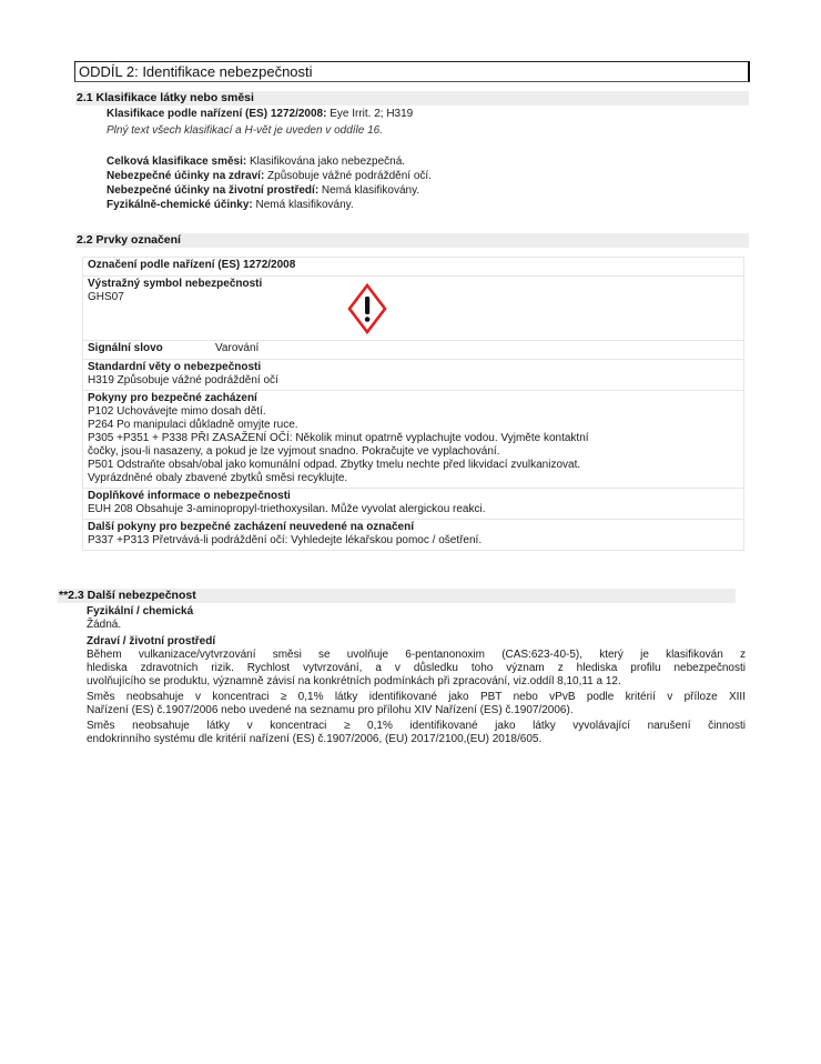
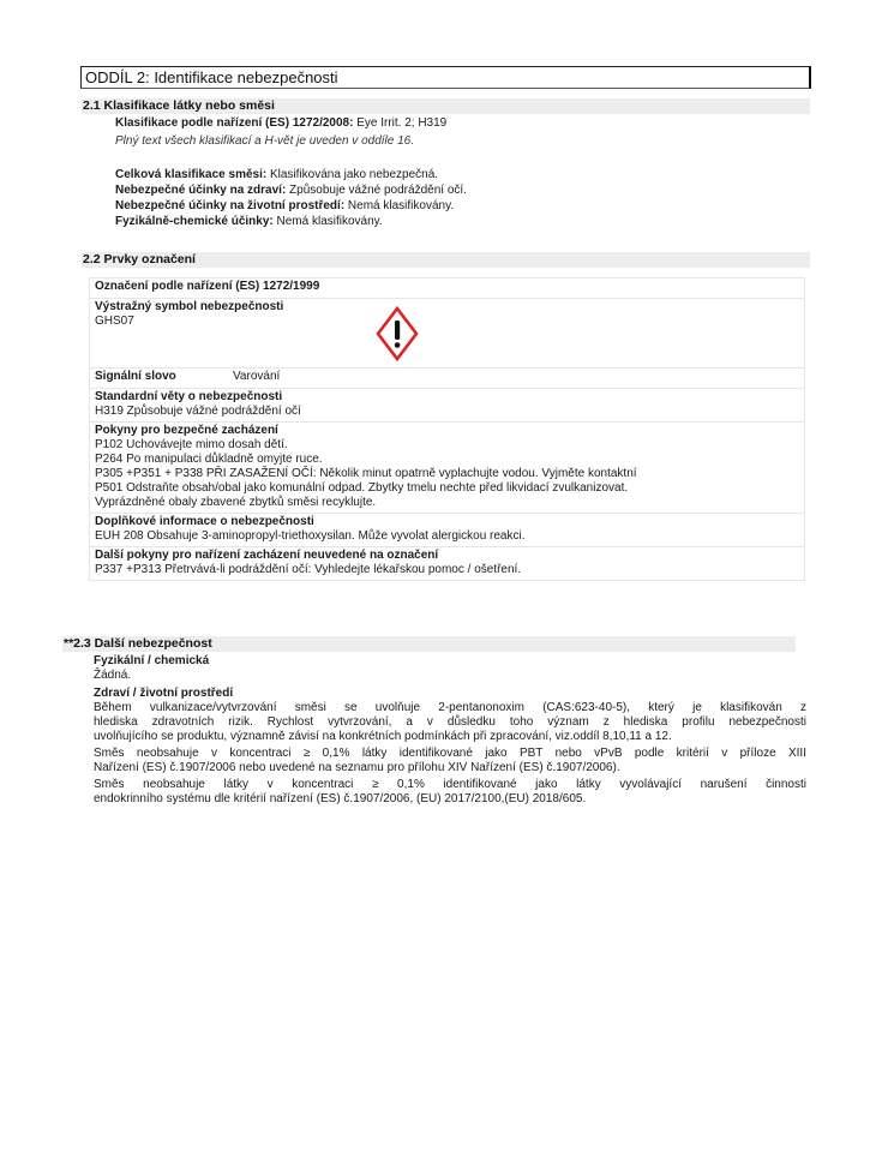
  ODDÍL 2: Identifikace nebezpečnosti
  2.1 Klasifikace látky nebo směsi
  Klasifikace podle nařízení (ES) 1272/2008: Eye Irrit. 2; H319
  Plný text všech klasifikací a H-vět je uveden v oddíle 16.
  Celková klasifikace směsi: Klasifikována jako nebezpečná.
  Nebezpečné účinky na zdraví: Způsobuje vážné podráždění očí.
  Nebezpečné účinky na životní prostředí: Nemá klasifikovány.
  Fyzikálně-chemické účinky: Nemá klasifikovány.
  2.2 Prvky označení
- Označení podle nařízení (ES) 1272/2008
+ Označení podle nařízení (ES) 1272/1999
  Výstražný symbol nebezpečnosti
  GHS07
  Signální slovo Varování
  Standardní věty o nebezpečnosti
  H319 Způsobuje vážné podráždění očí
  Pokyny pro bezpečné zacházení
  P102 Uchovávejte mimo dosah dětí.
  P264 Po manipulaci důkladně omyjte ruce.
  P305 +P351 + P338 PŘI ZASAŽENÍ OČÍ: Několik minut opatrně vyplachujte vodou. Vyjměte kontaktní
- čočky, jsou-li nasazeny, a pokud je lze vyjmout snadno. Pokračujte ve vyplachování.
  P501 Odstraňte obsah/obal jako komunální odpad. Zbytky tmelu nechte před likvidací zvulkanizovat.
  Vyprázdněné obaly zbavené zbytků směsi recyklujte.
  Doplňkové informace o nebezpečnosti
  EUH 208 Obsahuje 3-aminopropyl-triethoxysilan. Může vyvolat alergickou reakci.
- Další pokyny pro bezpečné zacházení neuvedené na označení
+ Další pokyny pro nařízení zacházení neuvedené na označení
  P337 +P313 Přetrvává-li podráždění očí: Vyhledejte lékařskou pomoc / ošetření.
  **2.3 Další nebezpečnost
  Fyzikální / chemická
  Žádná.
  Zdraví / životní prostředí
- Během vulkanizace/vytvrzování směsi se uvolňuje 6-pentanonoxim (CAS:623-40-5), který je klasifikován z
+ Během vulkanizace/vytvrzování směsi se uvolňuje 2-pentanonoxim (CAS:623-40-5), který je klasifikován z
  hlediska zdravotních rizik. Rychlost vytvrzování, a v důsledku toho význam z hlediska profilu nebezpečnosti
  uvolňujícího se produktu, významně závisí na konkrétních podmínkách při zpracování, viz.oddíl 8,10,11 a 12.
  Směs neobsahuje v koncentraci ≥ 0,1% látky identifikované jako PBT nebo vPvB podle kritérií v příloze XIII
  Nařízení (ES) č.1907/2006 nebo uvedené na seznamu pro přílohu XIV Nařízení (ES) č.1907/2006).
  Směs neobsahuje látky v koncentraci ≥ 0,1% identifikované jako látky vyvolávající narušení činnosti
  endokrinního systému dle kritérií nařízení (ES) č.1907/2006, (EU) 2017/2100,(EU) 2018/605.
